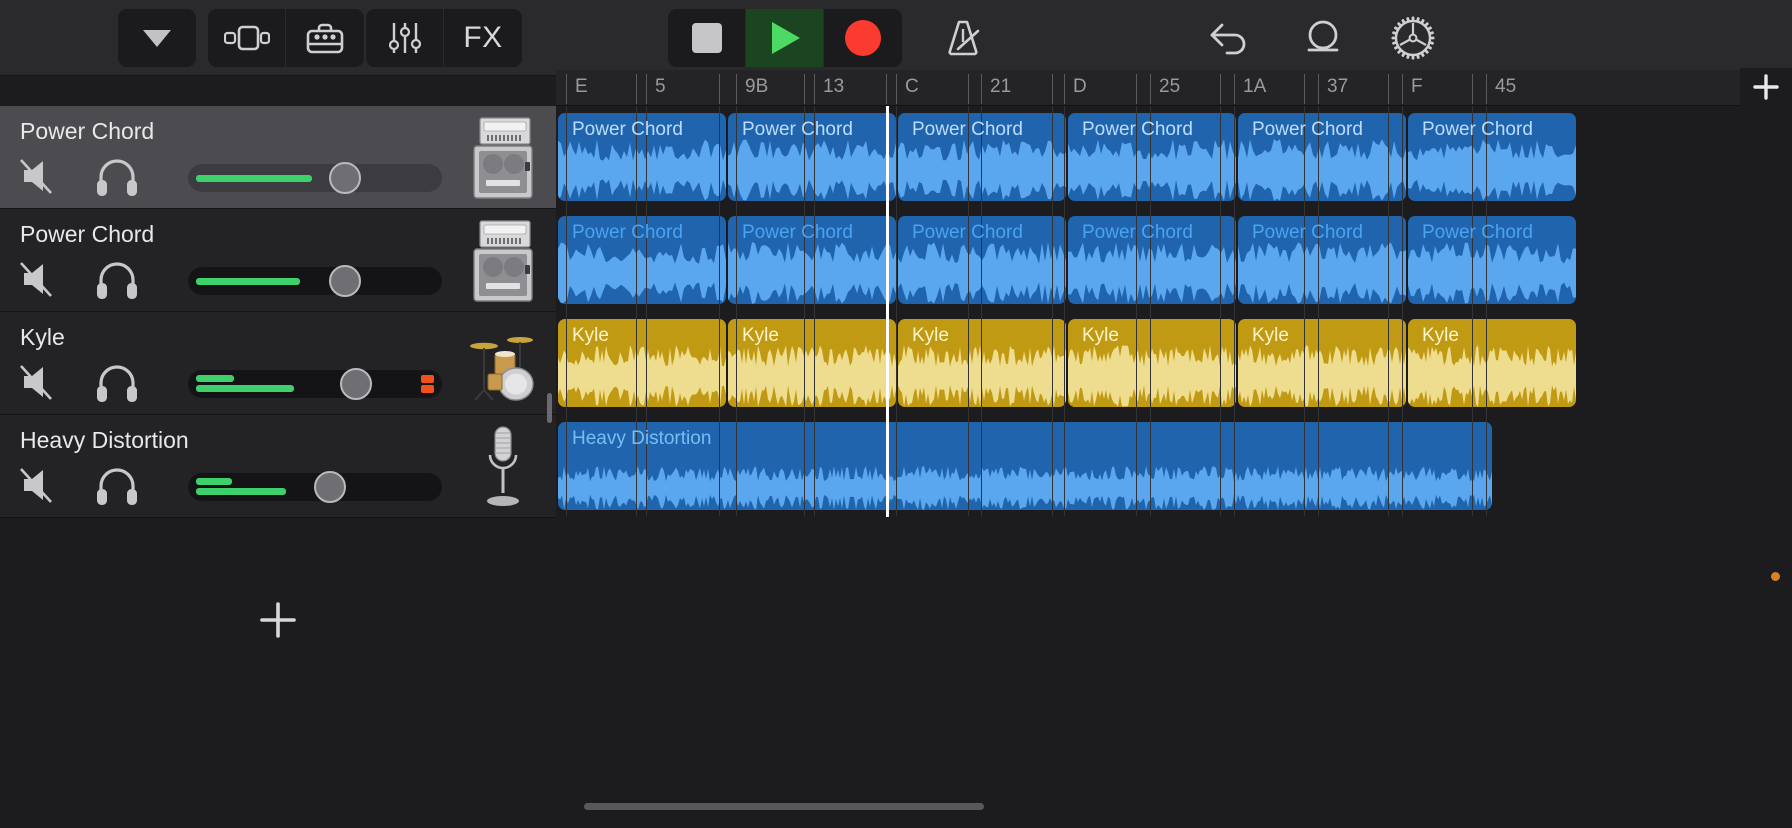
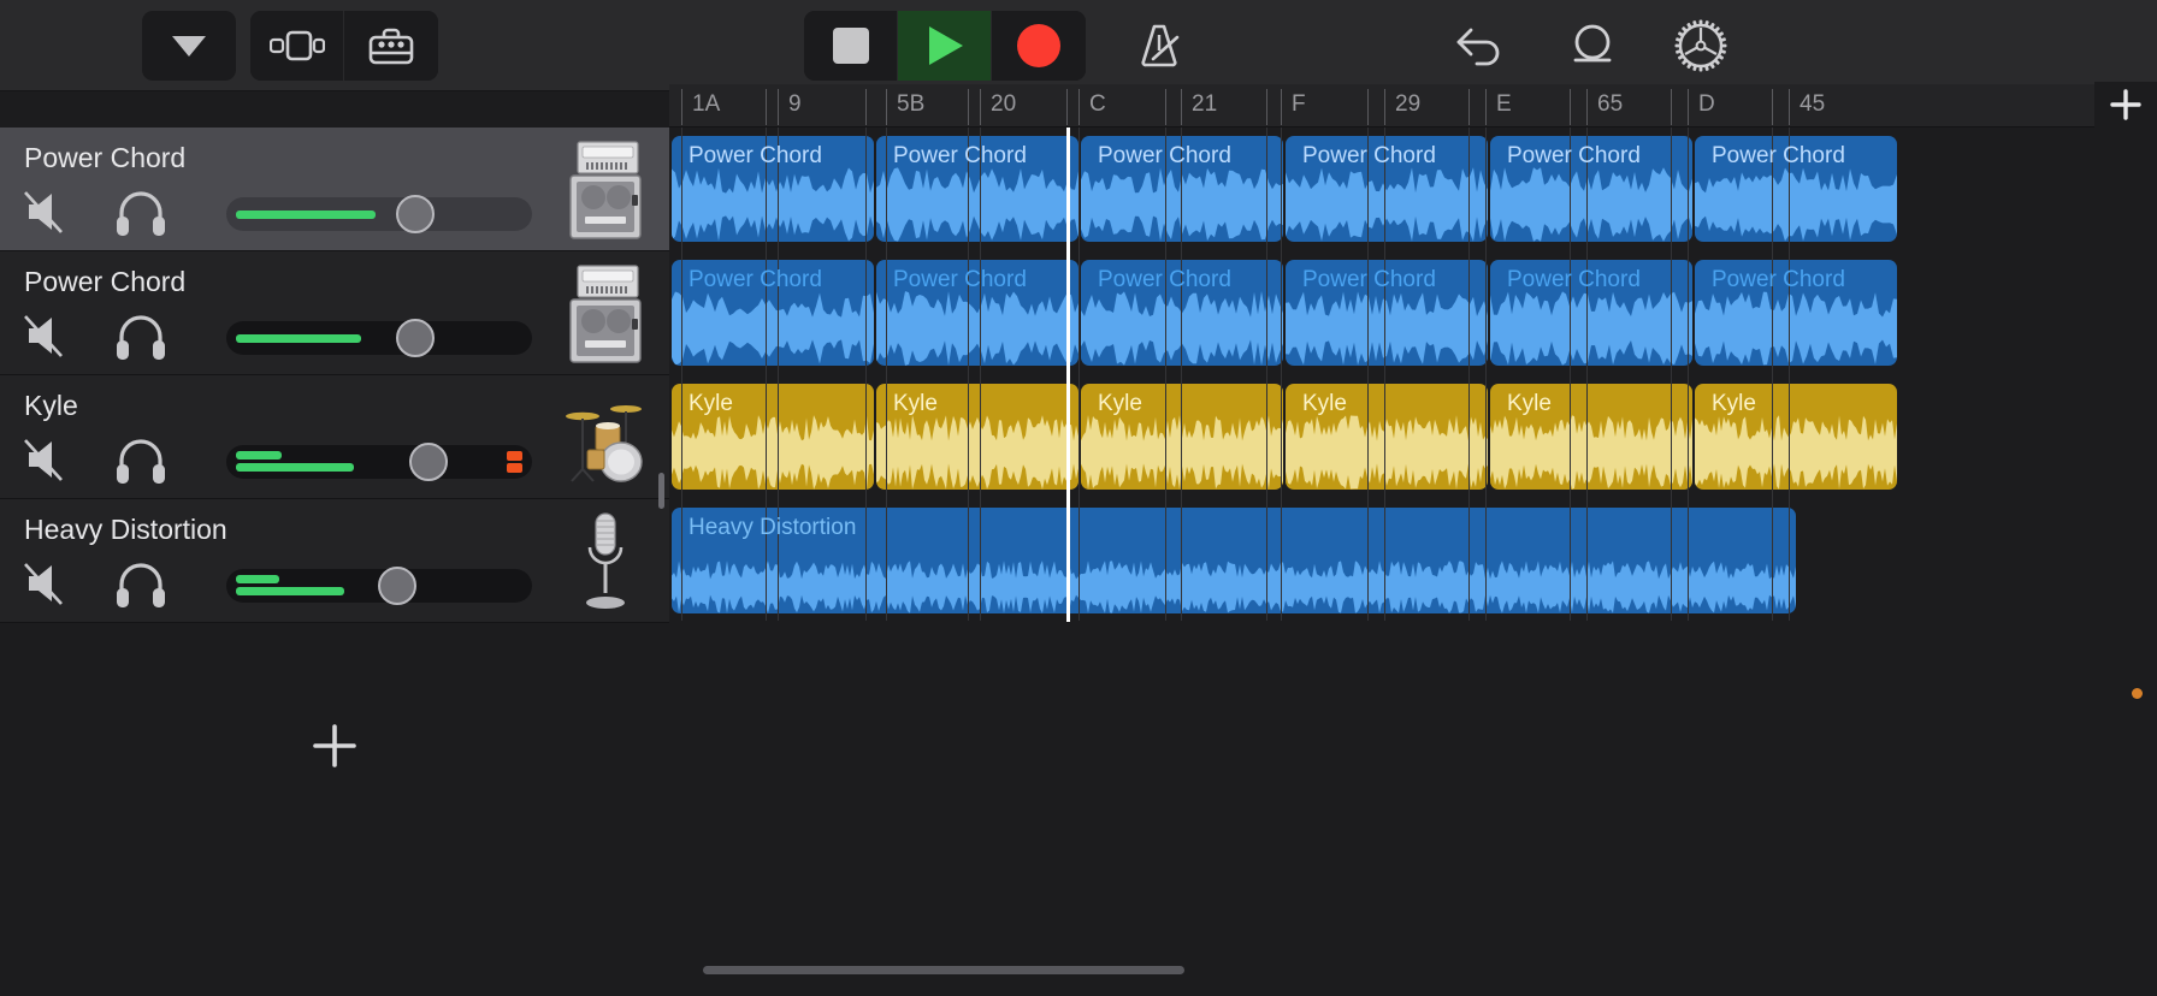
- FX
- E
+ 1A
- 5
+ 9
- 9B
+ 5B
- 13
+ 20
  C
  21
- D
+ F
- 25
+ 29
- 1A
+ E
- 37
+ 65
- F
+ D
  45
  Power Chord
  Power Chord
  Kyle
  Heavy Distortion
  Heavy Distortion
  Kyle
  Kyle
  Kyle
  Kyle
  Kyle
  Kyle
  Power Chord
  Power Chord
  Power Chord
  Power Chord
  Power Chord
  Power Chord
  Power Chord
  Power Chord
  Power Chord
  Power Chord
  Power Chord
  Power Chord
